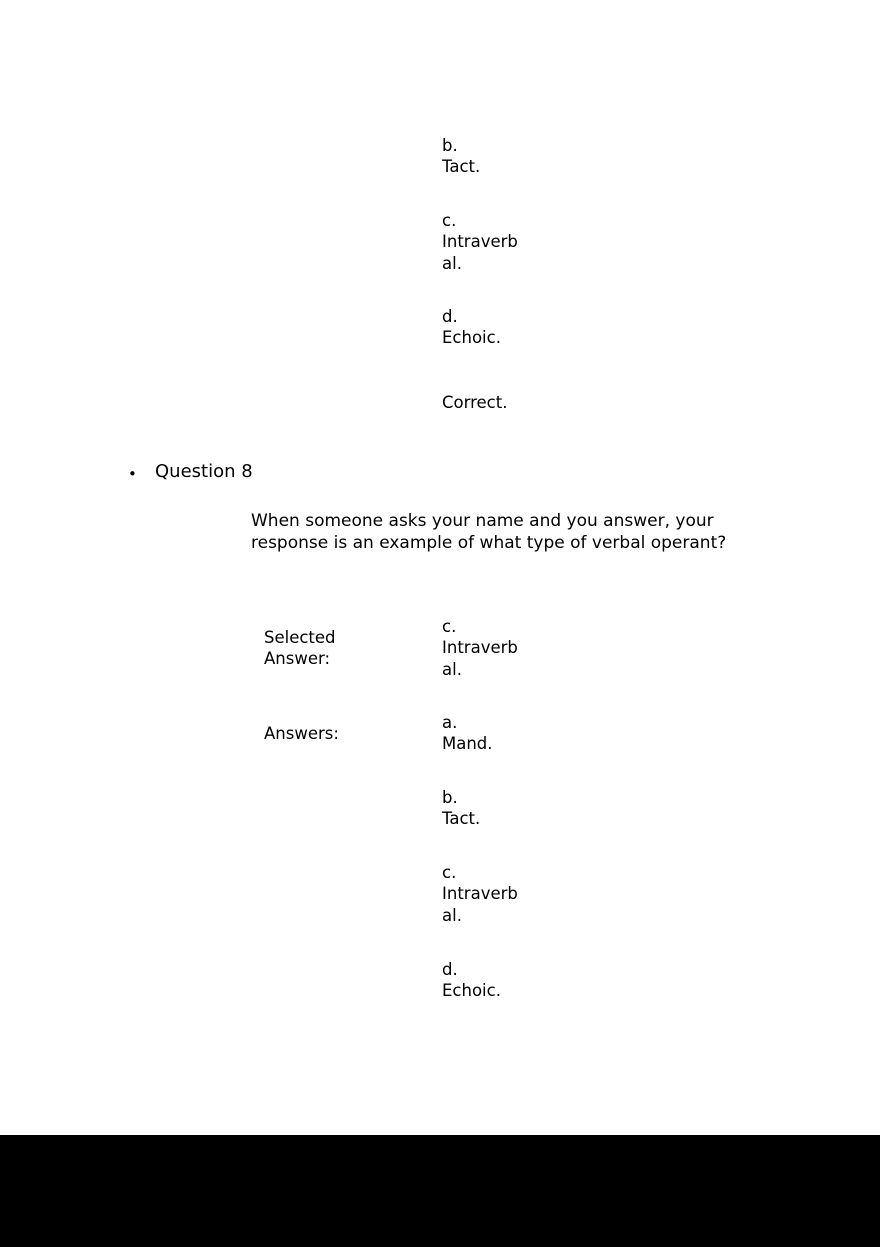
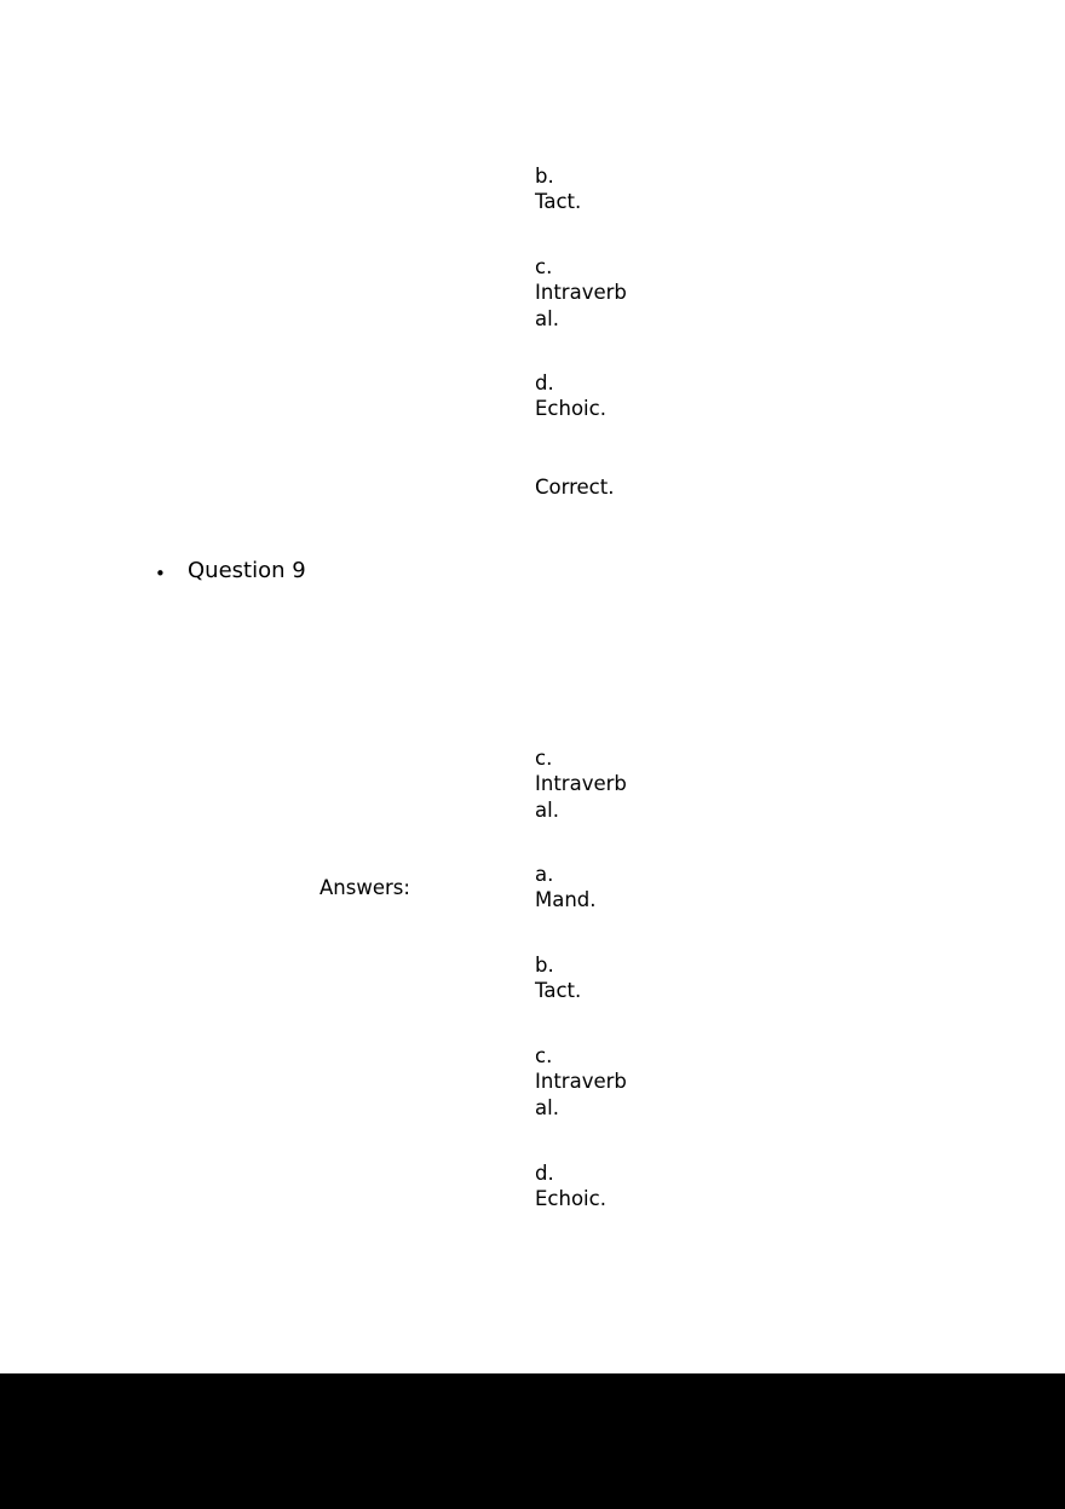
  b.
  Tact.
  c.
  Intraverbal.
  d.
  Echoic.
  Correct.
  •
- Question 8
+ Question 9
- When someone asks your name and you answer, your response is an example of what type of verbal operant?
- Selected Answer:
  c.
  Intraverbal.
  Answers:
  a.
  Mand.
  b.
  Tact.
  c.
  Intraverbal.
  d.
  Echoic.
